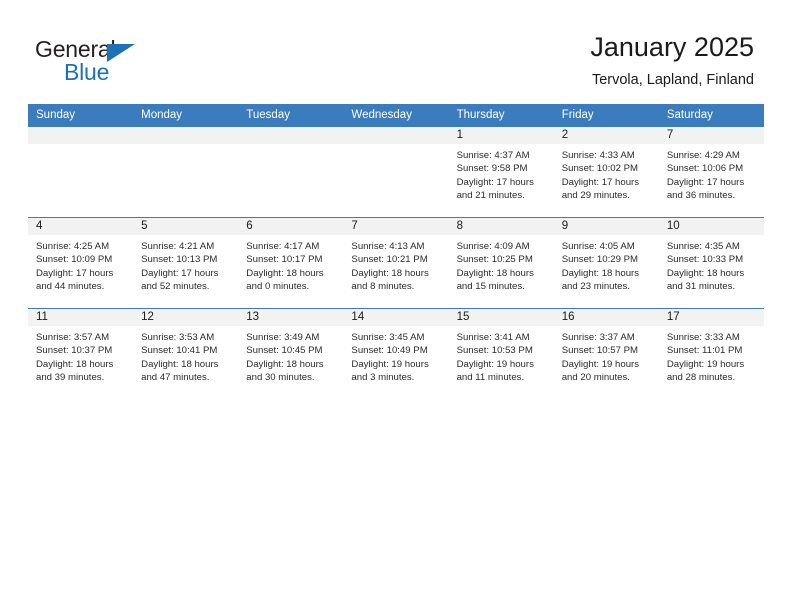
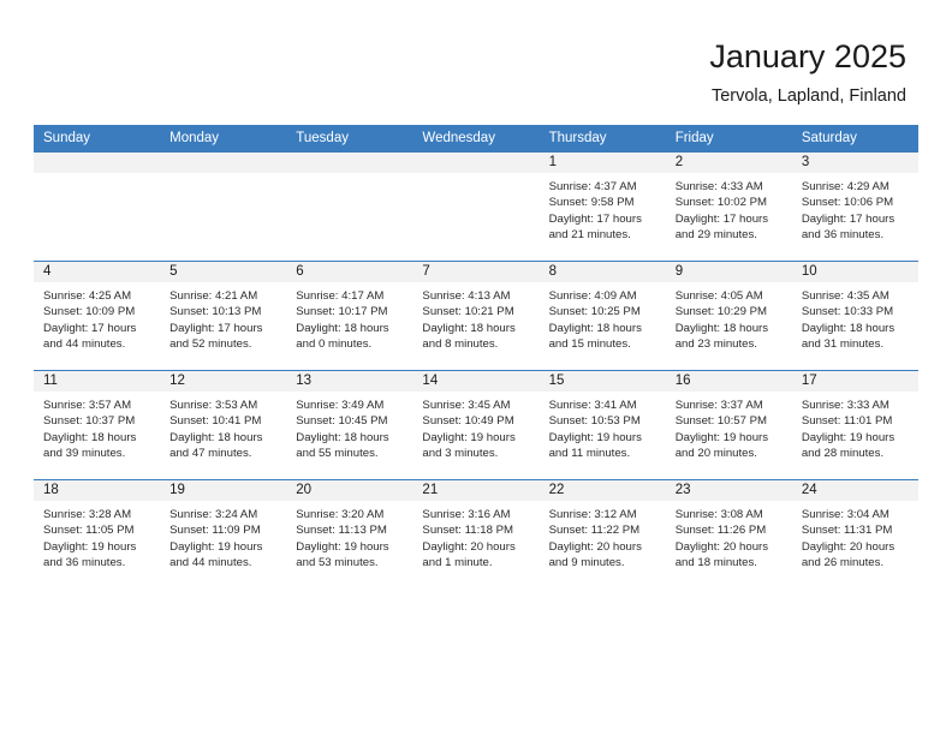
- General
- Blue
  January 2025
  Tervola, Lapland, Finland
  Sunday	Monday	Tuesday	Wednesday	Thursday	Friday	Saturday
- 				1Sunrise: 4:37 AMSunset: 9:58 PMDaylight: 17 hoursand 21 minutes.	2Sunrise: 4:33 AMSunset: 10:02 PMDaylight: 17 hoursand 29 minutes.	7Sunrise: 4:29 AMSunset: 10:06 PMDaylight: 17 hoursand 36 minutes.
+ 				1Sunrise: 4:37 AMSunset: 9:58 PMDaylight: 17 hoursand 21 minutes.	2Sunrise: 4:33 AMSunset: 10:02 PMDaylight: 17 hoursand 29 minutes.	3Sunrise: 4:29 AMSunset: 10:06 PMDaylight: 17 hoursand 36 minutes.
  4Sunrise: 4:25 AMSunset: 10:09 PMDaylight: 17 hoursand 44 minutes.	5Sunrise: 4:21 AMSunset: 10:13 PMDaylight: 17 hoursand 52 minutes.	6Sunrise: 4:17 AMSunset: 10:17 PMDaylight: 18 hoursand 0 minutes.	7Sunrise: 4:13 AMSunset: 10:21 PMDaylight: 18 hoursand 8 minutes.	8Sunrise: 4:09 AMSunset: 10:25 PMDaylight: 18 hoursand 15 minutes.	9Sunrise: 4:05 AMSunset: 10:29 PMDaylight: 18 hoursand 23 minutes.	10Sunrise: 4:35 AMSunset: 10:33 PMDaylight: 18 hoursand 31 minutes.
- 11Sunrise: 3:57 AMSunset: 10:37 PMDaylight: 18 hoursand 39 minutes.	12Sunrise: 3:53 AMSunset: 10:41 PMDaylight: 18 hoursand 47 minutes.	13Sunrise: 3:49 AMSunset: 10:45 PMDaylight: 18 hoursand 30 minutes.	14Sunrise: 3:45 AMSunset: 10:49 PMDaylight: 19 hoursand 3 minutes.	15Sunrise: 3:41 AMSunset: 10:53 PMDaylight: 19 hoursand 11 minutes.	16Sunrise: 3:37 AMSunset: 10:57 PMDaylight: 19 hoursand 20 minutes.	17Sunrise: 3:33 AMSunset: 11:01 PMDaylight: 19 hoursand 28 minutes.
+ 11Sunrise: 3:57 AMSunset: 10:37 PMDaylight: 18 hoursand 39 minutes.	12Sunrise: 3:53 AMSunset: 10:41 PMDaylight: 18 hoursand 47 minutes.	13Sunrise: 3:49 AMSunset: 10:45 PMDaylight: 18 hoursand 55 minutes.	14Sunrise: 3:45 AMSunset: 10:49 PMDaylight: 19 hoursand 3 minutes.	15Sunrise: 3:41 AMSunset: 10:53 PMDaylight: 19 hoursand 11 minutes.	16Sunrise: 3:37 AMSunset: 10:57 PMDaylight: 19 hoursand 20 minutes.	17Sunrise: 3:33 AMSunset: 11:01 PMDaylight: 19 hoursand 28 minutes.
+ 18Sunrise: 3:28 AMSunset: 11:05 PMDaylight: 19 hoursand 36 minutes.	19Sunrise: 3:24 AMSunset: 11:09 PMDaylight: 19 hoursand 44 minutes.	20Sunrise: 3:20 AMSunset: 11:13 PMDaylight: 19 hoursand 53 minutes.	21Sunrise: 3:16 AMSunset: 11:18 PMDaylight: 20 hoursand 1 minute.	22Sunrise: 3:12 AMSunset: 11:22 PMDaylight: 20 hoursand 9 minutes.	23Sunrise: 3:08 AMSunset: 11:26 PMDaylight: 20 hoursand 18 minutes.	24Sunrise: 3:04 AMSunset: 11:31 PMDaylight: 20 hoursand 26 minutes.
